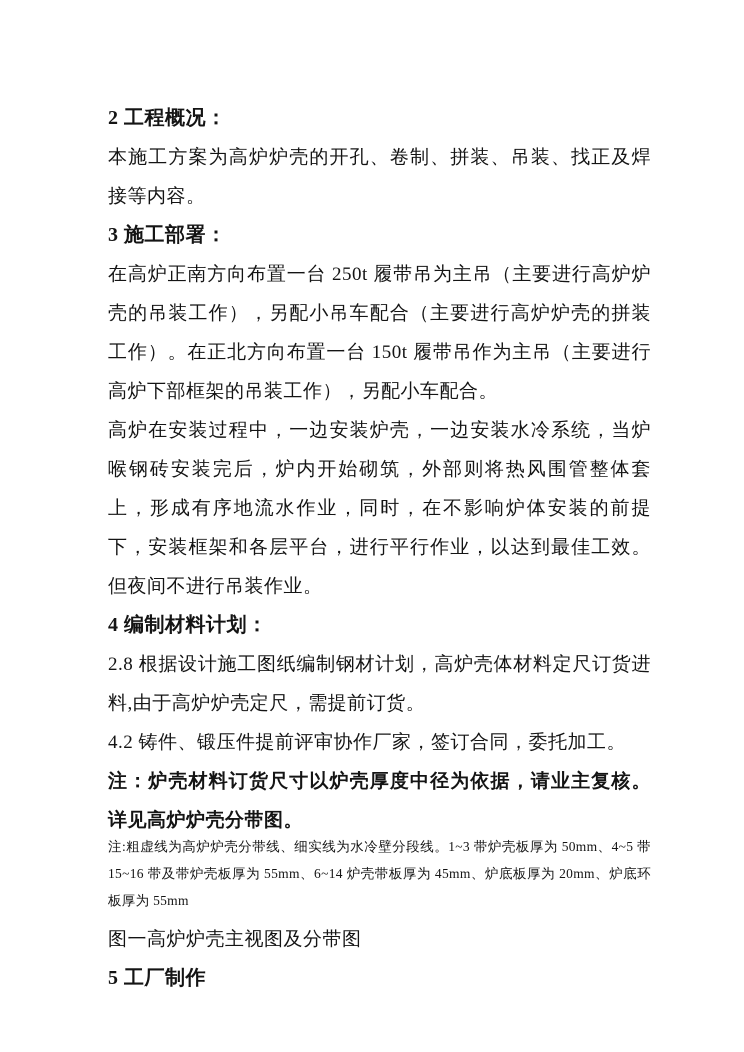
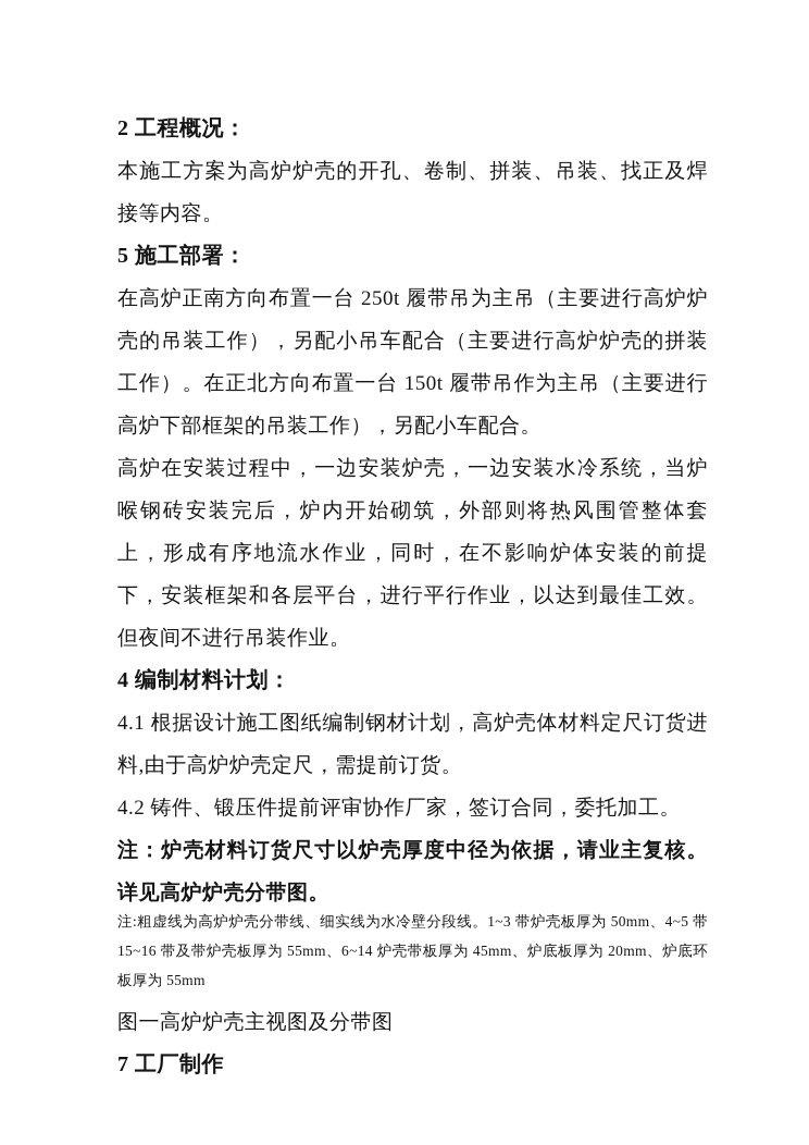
  2 工程概况：
  本施工方案为高炉炉壳的开孔、卷制、拼装、吊装、找正及焊接等内容。
- 3 施工部署：
+ 5 施工部署：
  在高炉正南方向布置一台 250t 履带吊为主吊（主要进行高炉炉壳的吊装工作），另配小吊车配合（主要进行高炉炉壳的拼装工作）。在正北方向布置一台 150t 履带吊作为主吊（主要进行高炉下部框架的吊装工作），另配小车配合。
  高炉在安装过程中，一边安装炉壳，一边安装水冷系统，当炉喉钢砖安装完后，炉内开始砌筑，外部则将热风围管整体套上，形成有序地流水作业，同时，在不影响炉体安装的前提下，安装框架和各层平台，进行平行作业，以达到最佳工效。但夜间不进行吊装作业。
  4 编制材料计划：
- 2.8 根据设计施工图纸编制钢材计划，高炉壳体材料定尺订货进料,由于高炉炉壳定尺，需提前订货。
+ 4.1 根据设计施工图纸编制钢材计划，高炉壳体材料定尺订货进料,由于高炉炉壳定尺，需提前订货。
  4.2 铸件、锻压件提前评审协作厂家，签订合同，委托加工。
  注：炉壳材料订货尺寸以炉壳厚度中径为依据，请业主复核。详见高炉炉壳分带图。
  注:粗虚线为高炉炉壳分带线、细实线为水冷壁分段线。1~3 带炉壳板厚为 50mm、4~5 带 15~16 带及带炉壳板厚为 55mm、6~14 炉壳带板厚为 45mm、炉底板厚为 20mm、炉底环板厚为 55mm
  图一高炉炉壳主视图及分带图
- 5 工厂制作
+ 7 工厂制作
